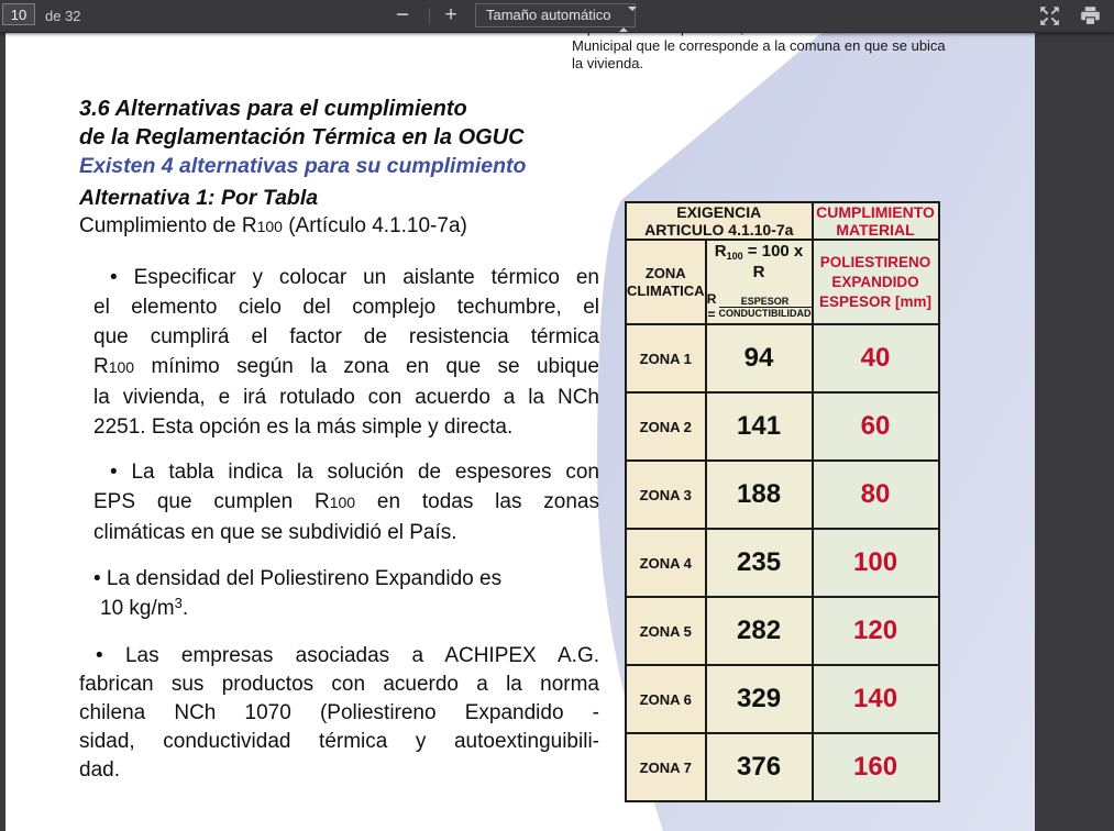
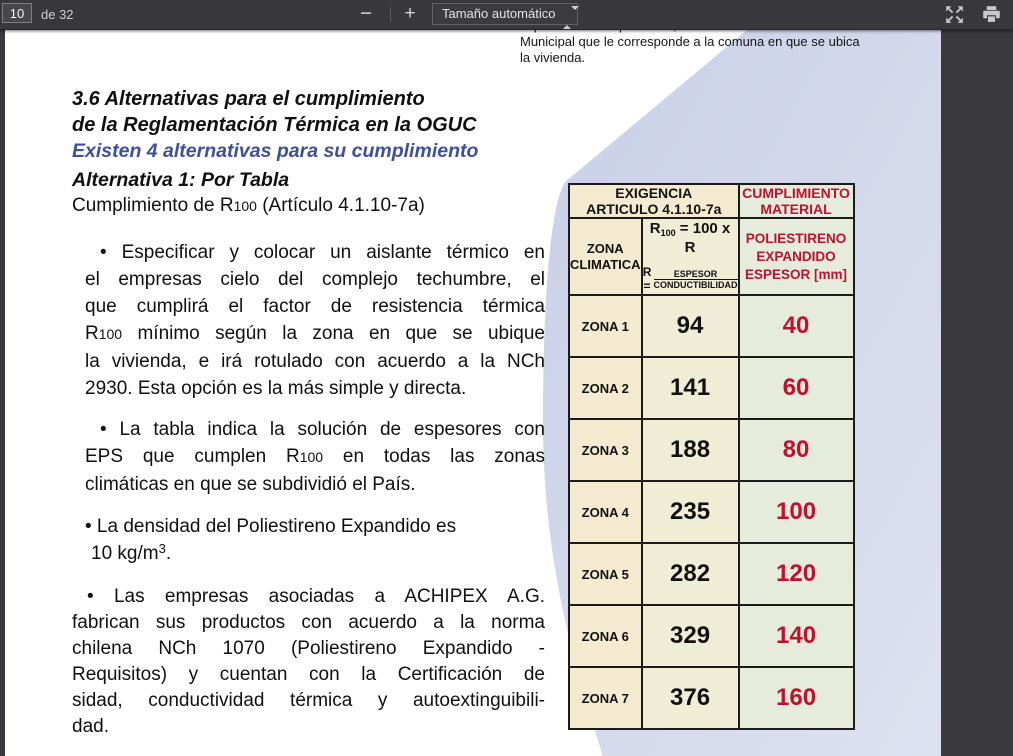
  10
  de 32
  −
  +
  Tamaño automático
  Municipal que le corresponde a la comuna en que se ubica
  la vivienda.
  3.6 Alternativas para el cumplimiento
  de la Reglamentación Térmica en la OGUC
  Existen 4 alternativas para su cumplimiento
  Alternativa 1: Por Tabla
  Cumplimiento de R100 (Artículo 4.1.10-7a)
  • Especificar y colocar un aislante térmico en
- el elemento cielo del complejo techumbre, el
+ el empresas cielo del complejo techumbre, el
  que cumplirá el factor de resistencia térmica
  R100 mínimo según la zona en que se ubique
  la vivienda, e irá rotulado con acuerdo a la NCh
- 2251. Esta opción es la más simple y directa.
+ 2930. Esta opción es la más simple y directa.
  • La tabla indica la solución de espesores con
  EPS que cumplen R100 en todas las zonas
  climáticas en que se subdividió el País.
  • La densidad del Poliestireno Expandido es
  10 kg/m3.
  • Las empresas asociadas a ACHIPEX A.G.
  fabrican sus productos con acuerdo a la norma
  chilena NCh 1070 (Poliestireno Expandido -
+ Requisitos) y cuentan con la Certificación de
  sidad, conductividad térmica y autoextinguibili-
  dad.
  EXIGENCIA ARTICULO 4.1.10-7a	CUMPLIMIENTO MATERIAL
  ZONA CLIMATICA	R100 = 100 x R R = ESPESOR CONDUCTIBILIDAD	POLIESTIRENO EXPANDIDO ESPESOR [mm]
  ZONA 1	94	40
  ZONA 2	141	60
  ZONA 3	188	80
  ZONA 4	235	100
  ZONA 5	282	120
  ZONA 6	329	140
  ZONA 7	376	160
